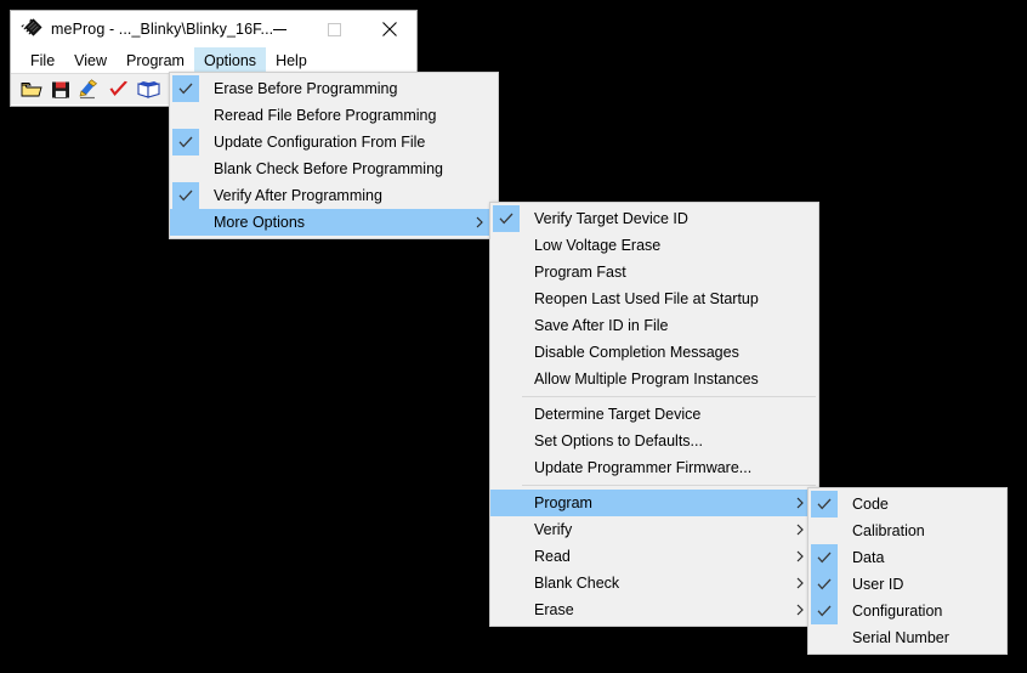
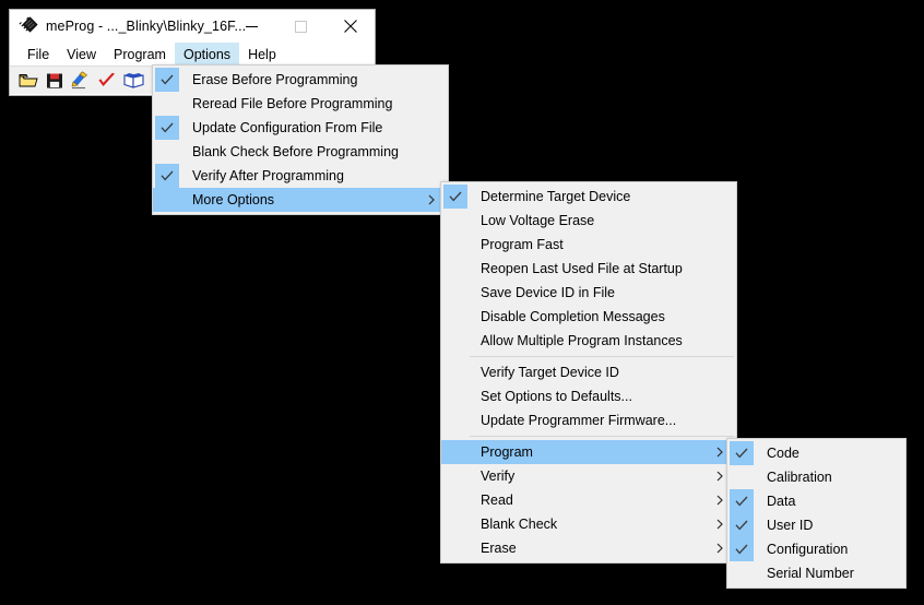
  meProg - ..._Blinky\Blinky_16F...
  File
  View
  Program
  Options
  Help
  Erase Before Programming
  Reread File Before Programming
  Update Configuration From File
  Blank Check Before Programming
  Verify After Programming
  More Options
- Verify Target Device ID
+ Determine Target Device
  Low Voltage Erase
  Program Fast
  Reopen Last Used File at Startup
- Save After ID in File
+ Save Device ID in File
  Disable Completion Messages
  Allow Multiple Program Instances
- Determine Target Device
+ Verify Target Device ID
  Set Options to Defaults...
  Update Programmer Firmware...
  Program
  Verify
  Read
  Blank Check
  Erase
  Code
  Calibration
  Data
  User ID
  Configuration
  Serial Number
